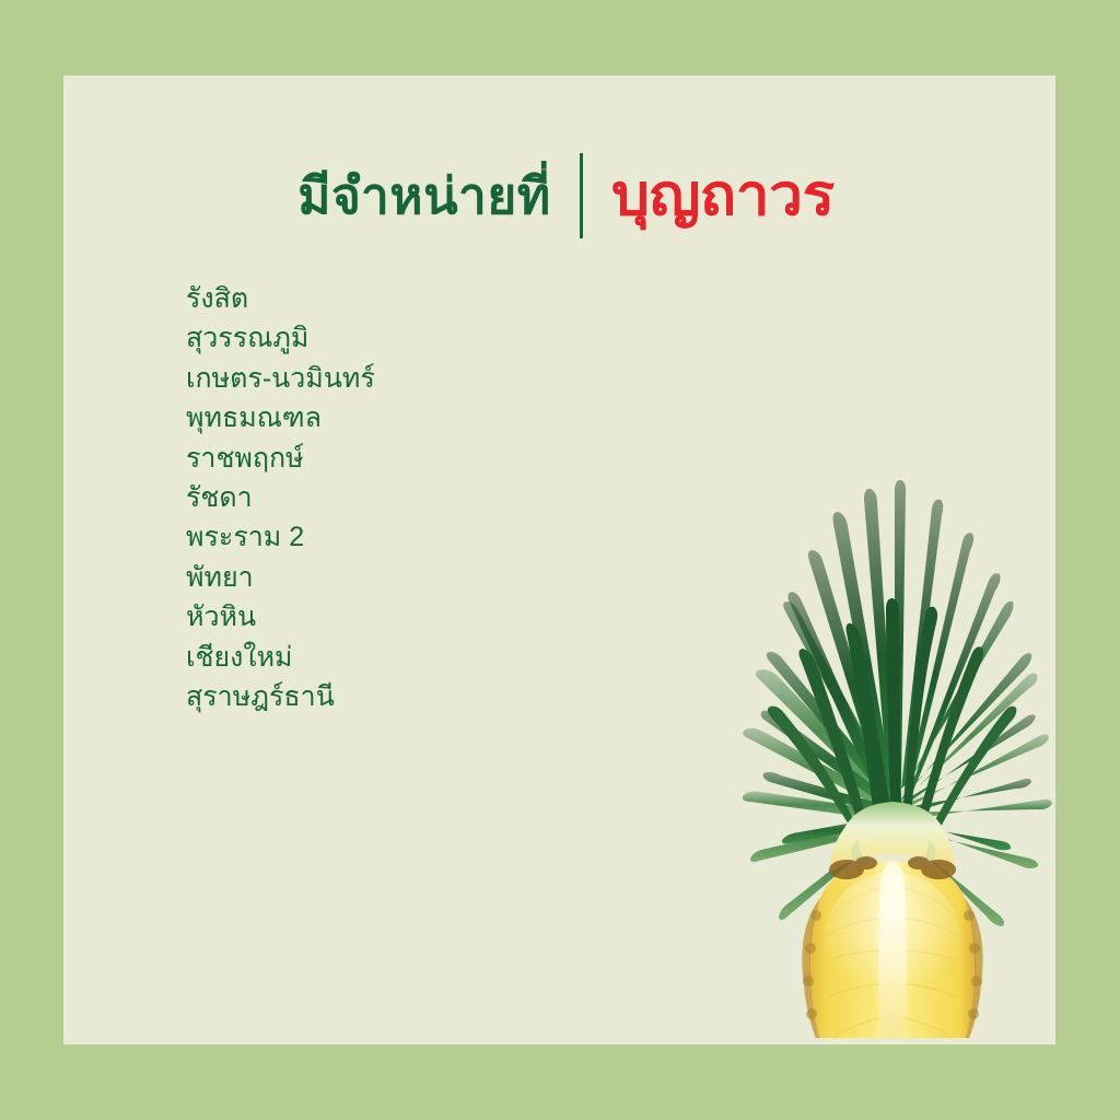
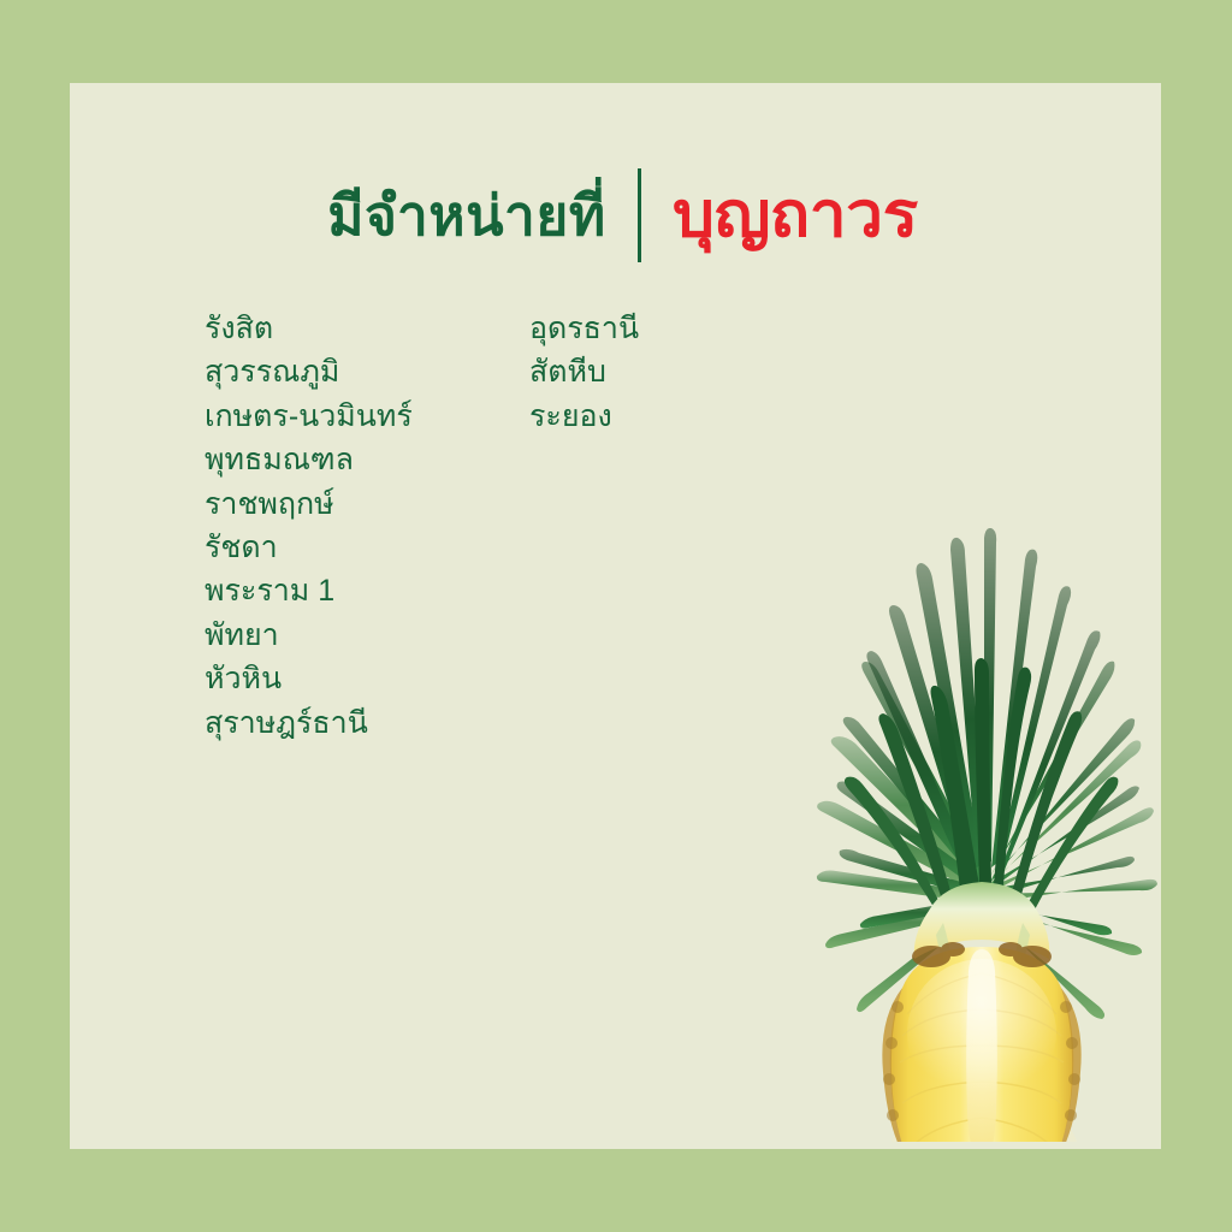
  มีจำหน่ายที่
  บุญถาวร
  รังสิต
  สุวรรณภูมิ
  เกษตร-นวมินทร์
  พุทธมณฑล
  ราชพฤกษ์
  รัชดา
- พระราม 2
+ พระราม 1
  พัทยา
  หัวหิน
- เชียงใหม่
  สุราษฎร์ธานี
+ อุดรธานี
+ สัตหีบ
+ ระยอง
